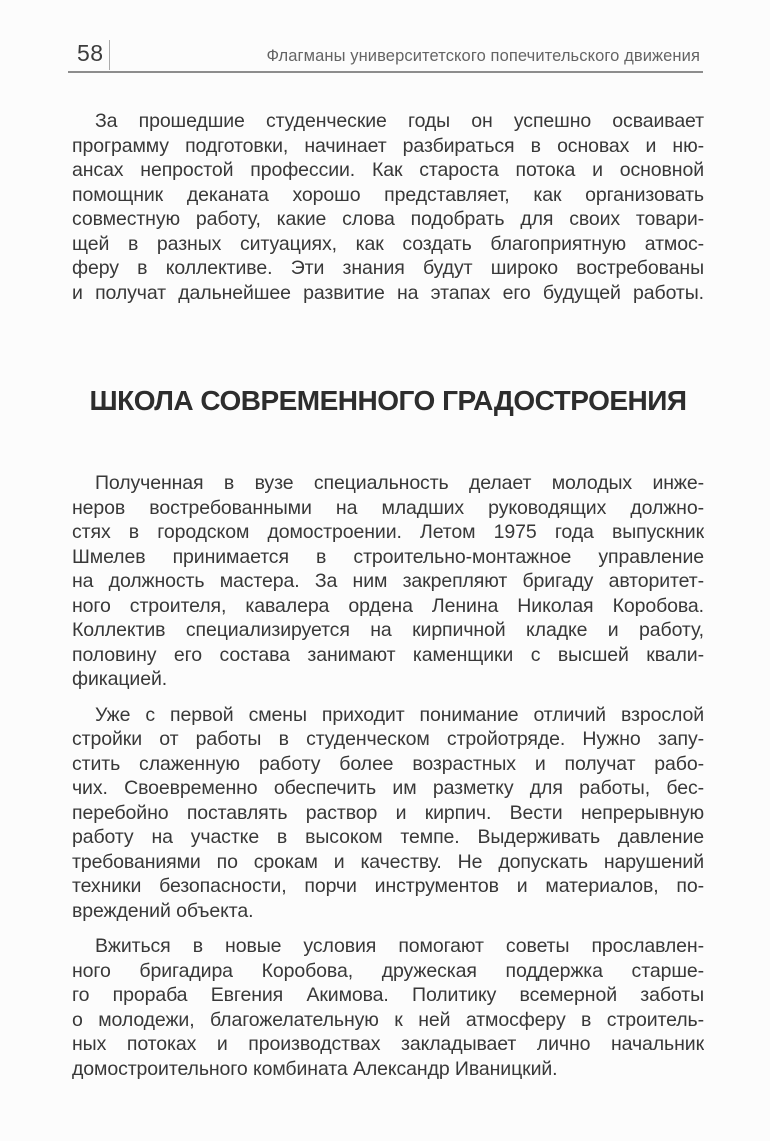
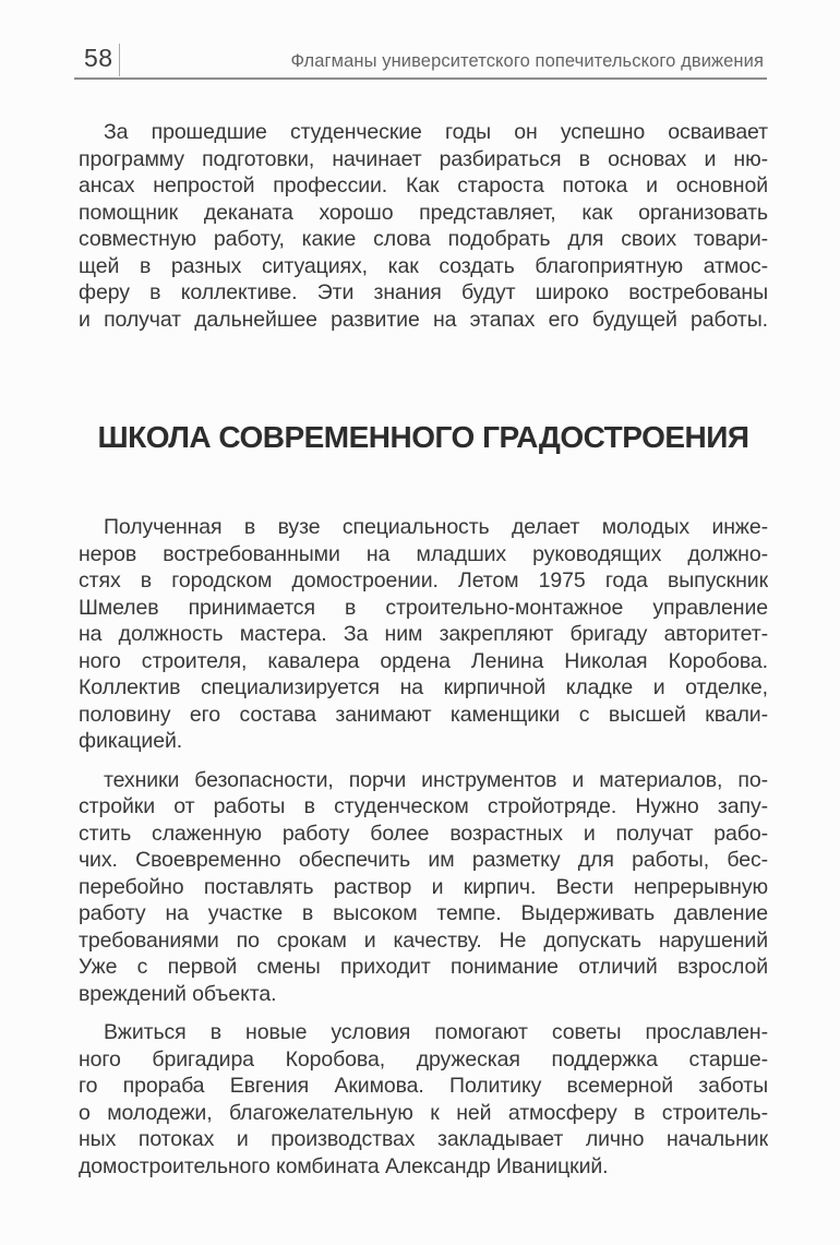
  58
  Флагманы университетского попечительского движения
  За прошедшие студенческие годы он успешно осваивает
  программу подготовки, начинает разбираться в основах и ню-
  ансах непростой профессии. Как староста потока и основной
  помощник деканата хорошо представляет, как организовать
  совместную работу, какие слова подобрать для своих товари-
  щей в разных ситуациях, как создать благоприятную атмос-
  феру в коллективе. Эти знания будут широко востребованы
  и получат дальнейшее развитие на этапах его будущей работы.
  ШКОЛА СОВРЕМЕННОГО ГРАДОСТРОЕНИЯ
  Полученная в вузе специальность делает молодых инже-
  неров востребованными на младших руководящих должно-
  стях в городском домостроении. Летом 1975 года выпускник
  Шмелев принимается в строительно-монтажное управление
  на должность мастера. За ним закрепляют бригаду авторитет-
  ного строителя, кавалера ордена Ленина Николая Коробова.
- Коллектив специализируется на кирпичной кладке и работу,
+ Коллектив специализируется на кирпичной кладке и отделке,
  половину его состава занимают каменщики с высшей квали-
  фикацией.
- Уже с первой смены приходит понимание отличий взрослой
+ техники безопасности, порчи инструментов и материалов, по-
  стройки от работы в студенческом стройотряде. Нужно запу-
  стить слаженную работу более возрастных и получат рабо-
  чих. Своевременно обеспечить им разметку для работы, бес-
  перебойно поставлять раствор и кирпич. Вести непрерывную
  работу на участке в высоком темпе. Выдерживать давление
  требованиями по срокам и качеству. Не допускать нарушений
- техники безопасности, порчи инструментов и материалов, по-
+ Уже с первой смены приходит понимание отличий взрослой
  вреждений объекта.
  Вжиться в новые условия помогают советы прославлен-
  ного бригадира Коробова, дружеская поддержка старше-
  го прораба Евгения Акимова. Политику всемерной заботы
  о молодежи, благожелательную к ней атмосферу в строитель-
  ных потоках и производствах закладывает лично начальник
  домостроительного комбината Александр Иваницкий.
